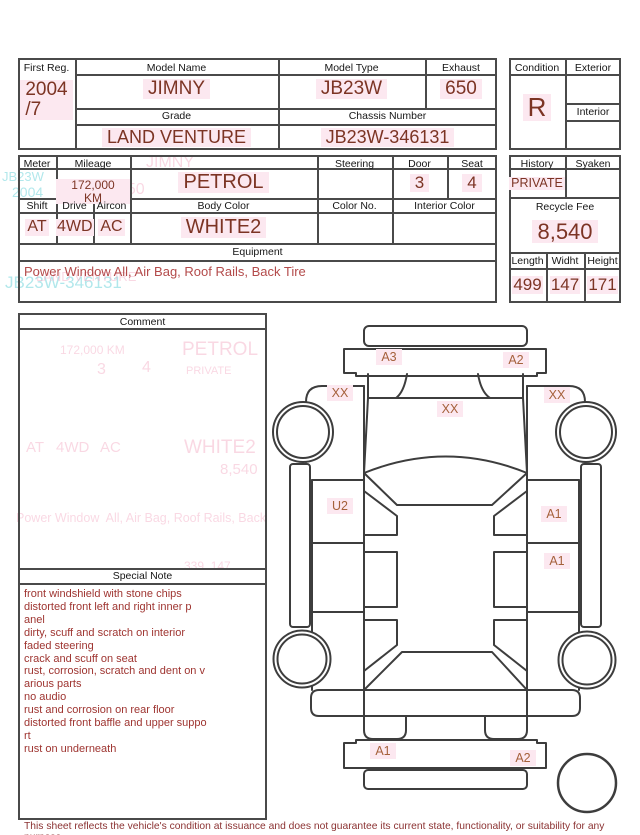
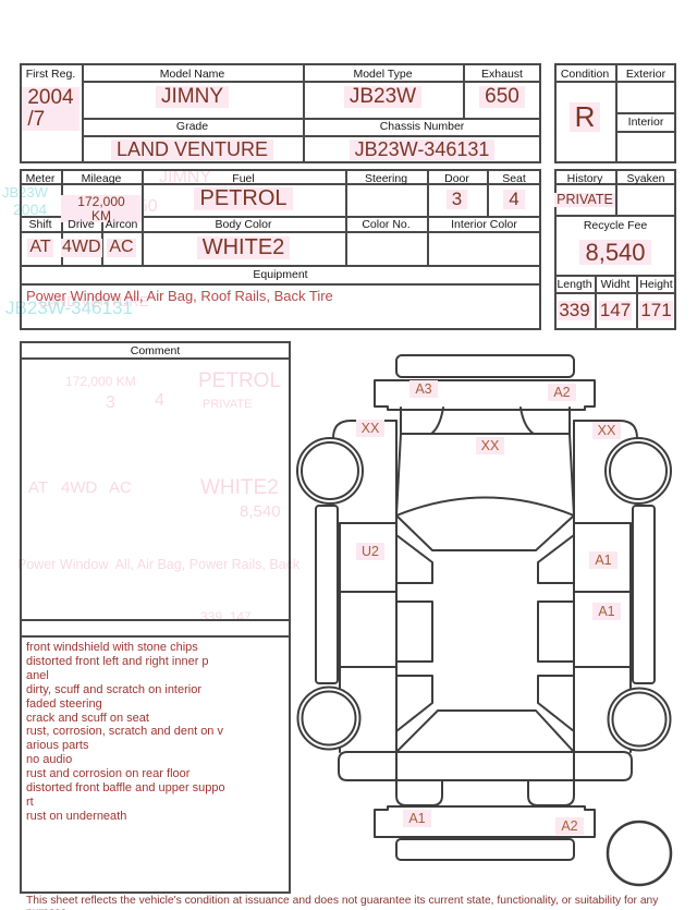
  JB23W
  2004
  JB23W-346131
  JIMNY
  LAND VENTURE
  172,000 KM
  PETROL
  3
  4
  PRIVATE
  AT
  4WD
  AC
  WHITE2
  8,540
- Power Window All, Air Bag, Roof Rails, Back
+ Power Window All, Air Bag, Power Rails, Back
  339 147
  First Reg.
  Model Name
  Model Type
  Exhaust
  Grade
  Chassis Number
  2004
  /7
  JIMNY
  JB23W
  650
  LAND VENTURE
  JB23W-346131
  Condition
  Exterior
  Interior
  R
  Meter
  Mileage
+ Fuel
  Steering
  Door
  Seat
  172,000 KM
  PETROL
  3
  4
  Shift
  Drive
  Aircon
  Body Color
  Color No.
  Interior Color
  AT
  4WD
  AC
  WHITE2
  Equipment
  Power Window All, Air Bag, Roof Rails, Back Tire
  History
  Syaken
  PRIVATE
  Recycle Fee
  8,540
  Length
  Widht
  Height
- 499
+ 339
  147
  171
  Comment
- Special Note
  front windshield with stone chips
  distorted front left and right inner p
  anel
  dirty, scuff and scratch on interior
  faded steering
  crack and scuff on seat
  rust, corrosion, scratch and dent on v
  arious parts
  no audio
  rust and corrosion on rear floor
  distorted front baffle and upper suppo
  rt
  rust on underneath
  A3
  A2
  XX
  XX
  XX
  U2
  A1
  A1
  A1
  A2
  This sheet reflects the vehicle's condition at issuance and does not guarantee its current state, functionality, or suitability for any
